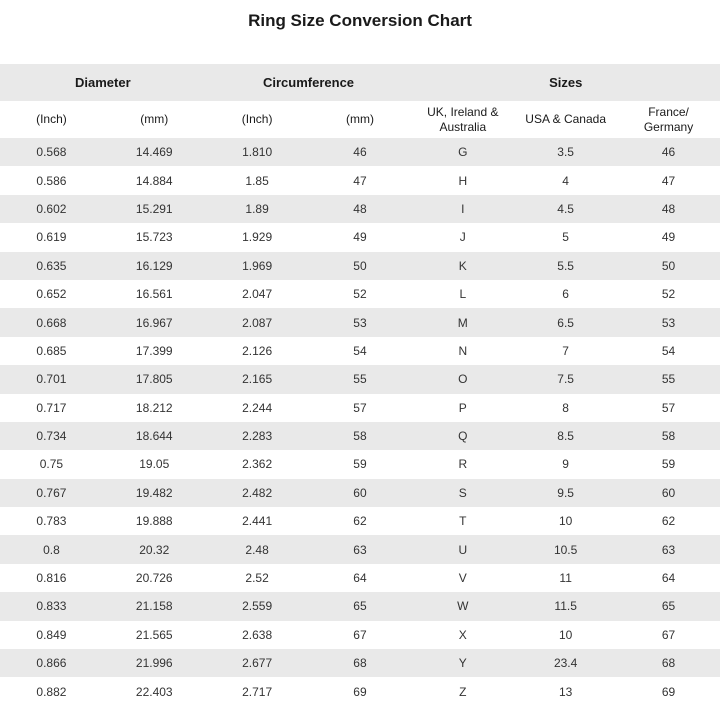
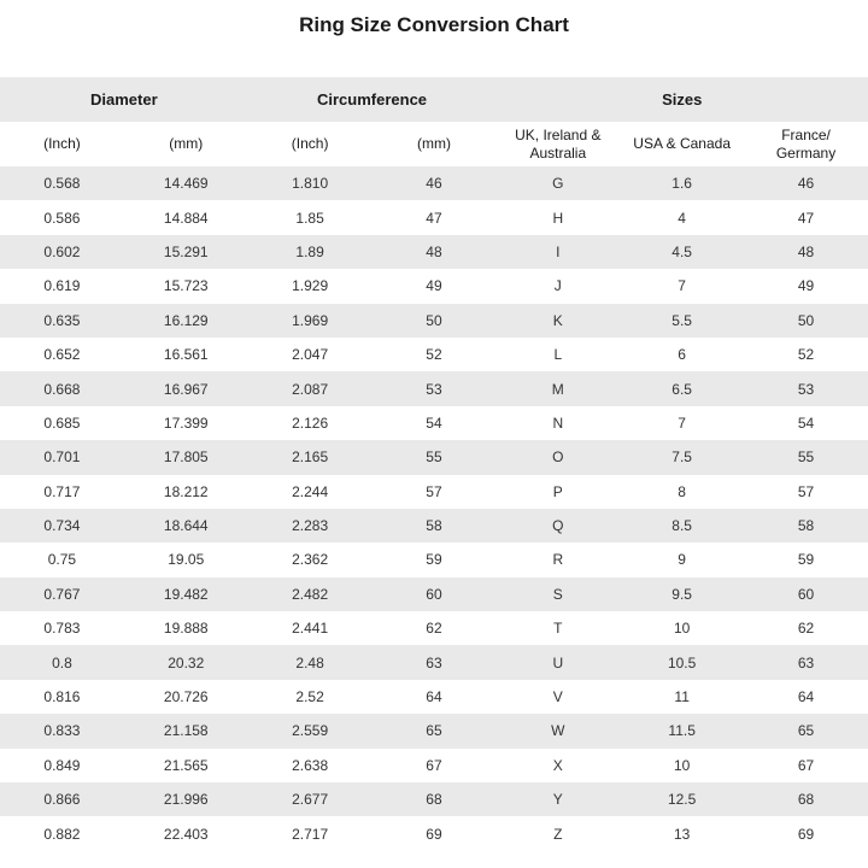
  Ring Size Conversion Chart
  Diameter	Circumference	Sizes
  (Inch)	(mm)	(Inch)	(mm)	UK, Ireland & Australia	USA & Canada	France/ Germany
- 0.568	14.469	1.810	46	G	3.5	46
+ 0.568	14.469	1.810	46	G	1.6	46
  0.586	14.884	1.85	47	H	4	47
  0.602	15.291	1.89	48	I	4.5	48
- 0.619	15.723	1.929	49	J	5	49
+ 0.619	15.723	1.929	49	J	7	49
  0.635	16.129	1.969	50	K	5.5	50
  0.652	16.561	2.047	52	L	6	52
  0.668	16.967	2.087	53	M	6.5	53
  0.685	17.399	2.126	54	N	7	54
  0.701	17.805	2.165	55	O	7.5	55
  0.717	18.212	2.244	57	P	8	57
  0.734	18.644	2.283	58	Q	8.5	58
  0.75	19.05	2.362	59	R	9	59
  0.767	19.482	2.482	60	S	9.5	60
  0.783	19.888	2.441	62	T	10	62
  0.8	20.32	2.48	63	U	10.5	63
  0.816	20.726	2.52	64	V	11	64
  0.833	21.158	2.559	65	W	11.5	65
  0.849	21.565	2.638	67	X	10	67
- 0.866	21.996	2.677	68	Y	23.4	68
+ 0.866	21.996	2.677	68	Y	12.5	68
  0.882	22.403	2.717	69	Z	13	69
